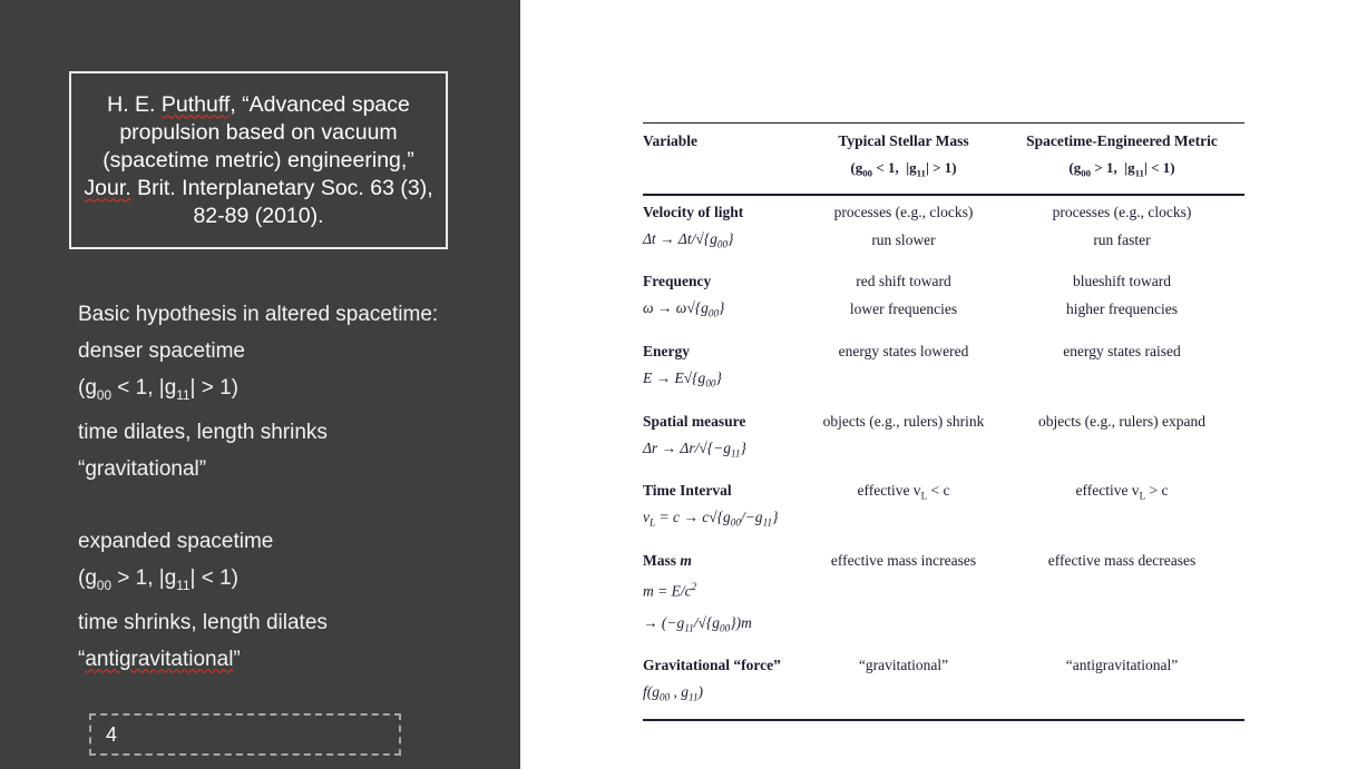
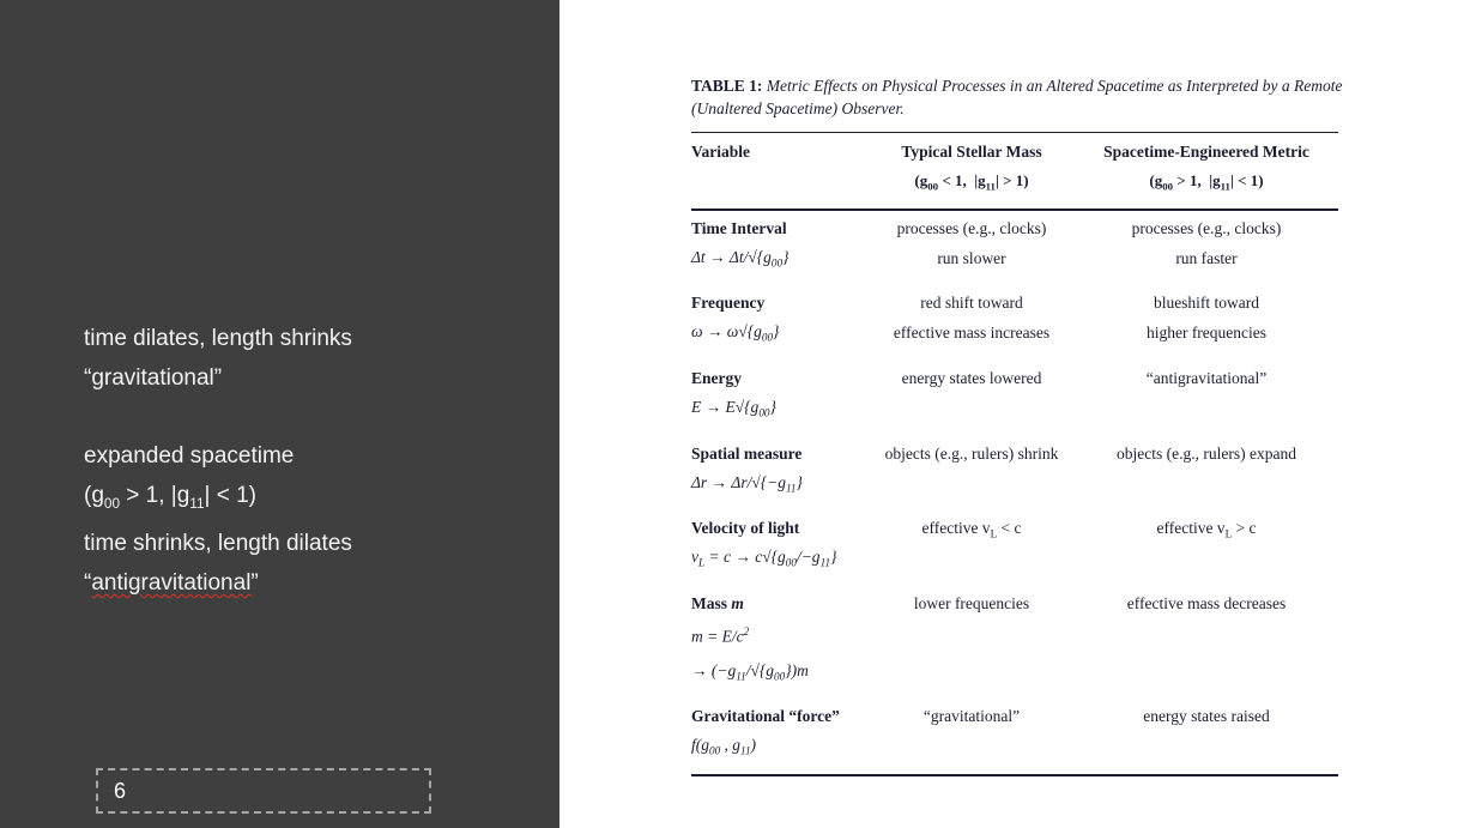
- H. E. Puthuff, “Advanced space propulsion based on vacuum (spacetime metric) engineering,” Jour. Brit. Interplanetary Soc. 63 (3), 82-89 (2010).
- Basic hypothesis in altered spacetime:
- denser spacetime
- (g00 < 1, |g11| > 1)
  time dilates, length shrinks
  “gravitational”
  expanded spacetime
  (g00 > 1, |g11| < 1)
  time shrinks, length dilates
  “antigravitational”
- 4
+ 6
+ TABLE 1: Metric Effects on Physical Processes in an Altered Spacetime as Interpreted by a Remote (Unaltered Spacetime) Observer.
  Variable	Typical Stellar Mass (g00 < 1, |g11| > 1)	Spacetime-Engineered Metric (g00 > 1, |g11| < 1)
- Velocity of light Δt → Δt/√{g00}	processes (e.g., clocks) run slower	processes (e.g., clocks) run faster
+ Time Interval Δt → Δt/√{g00}	processes (e.g., clocks) run slower	processes (e.g., clocks) run faster
- Frequency ω → ω√{g00}	red shift toward lower frequencies	blueshift toward higher frequencies
+ Frequency ω → ω√{g00}	red shift toward effective mass increases	blueshift toward higher frequencies
- Energy E → E√{g00}	energy states lowered	energy states raised
+ Energy E → E√{g00}	energy states lowered	“antigravitational”
  Spatial measure Δr → Δr/√{−g11}	objects (e.g., rulers) shrink	objects (e.g., rulers) expand
- Time Interval vL = c → c√{g00/−g11}	effective vL < c	effective vL > c
+ Velocity of light vL = c → c√{g00/−g11}	effective vL < c	effective vL > c
- Mass m m = E/c2 → (−g11/√{g00})m	effective mass increases	effective mass decreases
+ Mass m m = E/c2 → (−g11/√{g00})m	lower frequencies	effective mass decreases
- Gravitational “force” f(g00 , g11)	“gravitational”	“antigravitational”
+ Gravitational “force” f(g00 , g11)	“gravitational”	energy states raised
